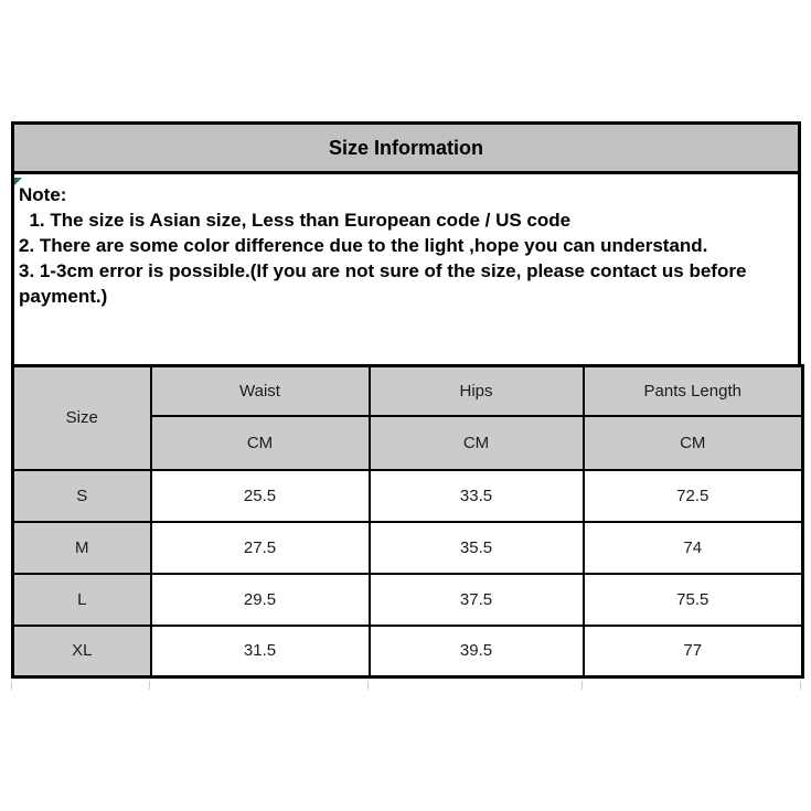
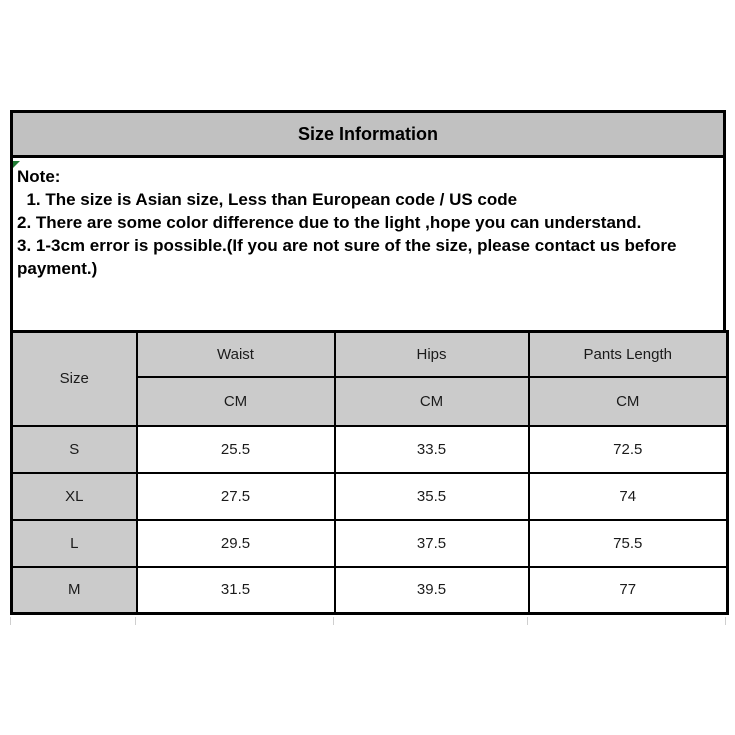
  Size Information
  Note:
  1. The size is Asian size, Less than European code / US code
  2. There are some color difference due to the light ,hope you can understand.
  3. 1-3cm error is possible.(If you are not sure of the size, please contact us before payment.)
  Size	Waist	Hips	Pants Length
  CM	CM	CM
  S	25.5	33.5	72.5
- M	27.5	35.5	74
+ XL	27.5	35.5	74
  L	29.5	37.5	75.5
- XL	31.5	39.5	77
+ M	31.5	39.5	77
